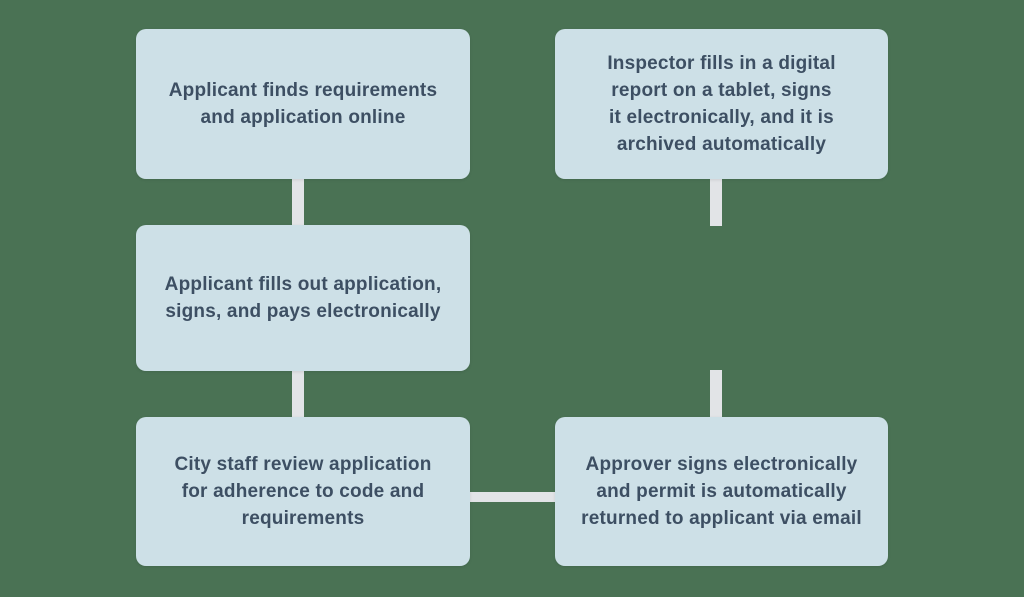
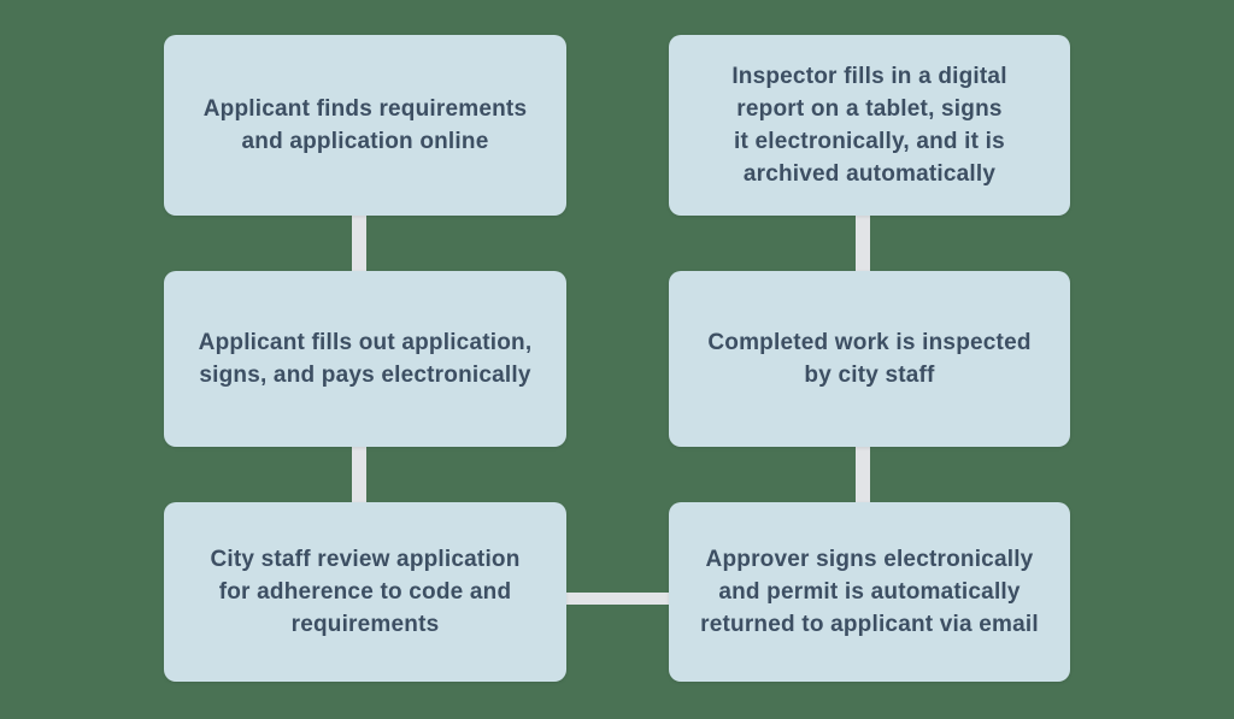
  Applicant finds requirements
  and application online
  Applicant fills out application,
  signs, and pays electronically
  City staff review application
  for adherence to code and
  requirements
  Inspector fills in a digital
  report on a tablet, signs
  it electronically, and it is
  archived automatically
+ Completed work is inspected
+ by city staff
  Approver signs electronically
  and permit is automatically
  returned to applicant via email
